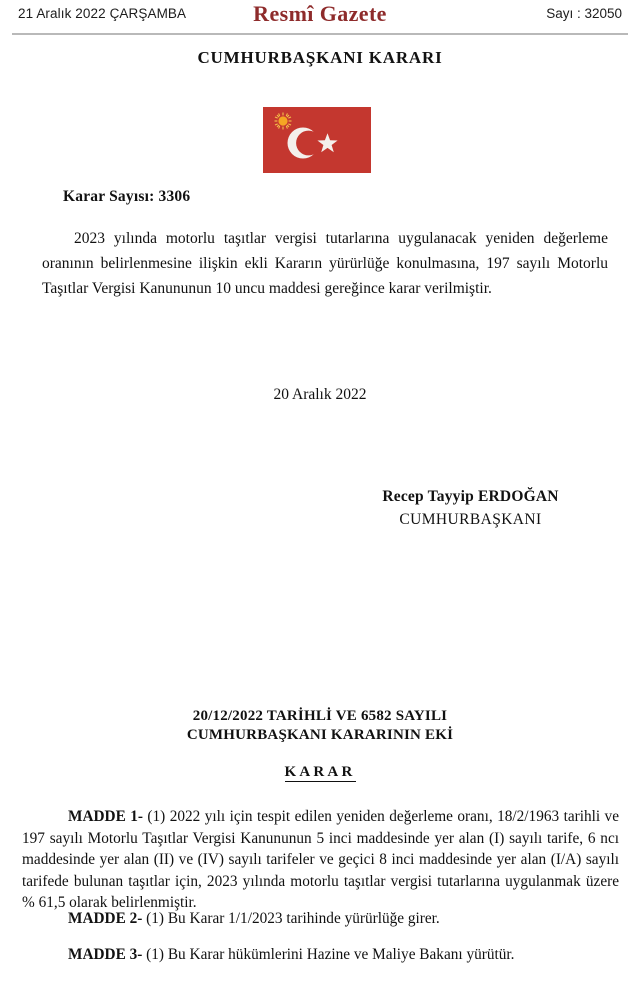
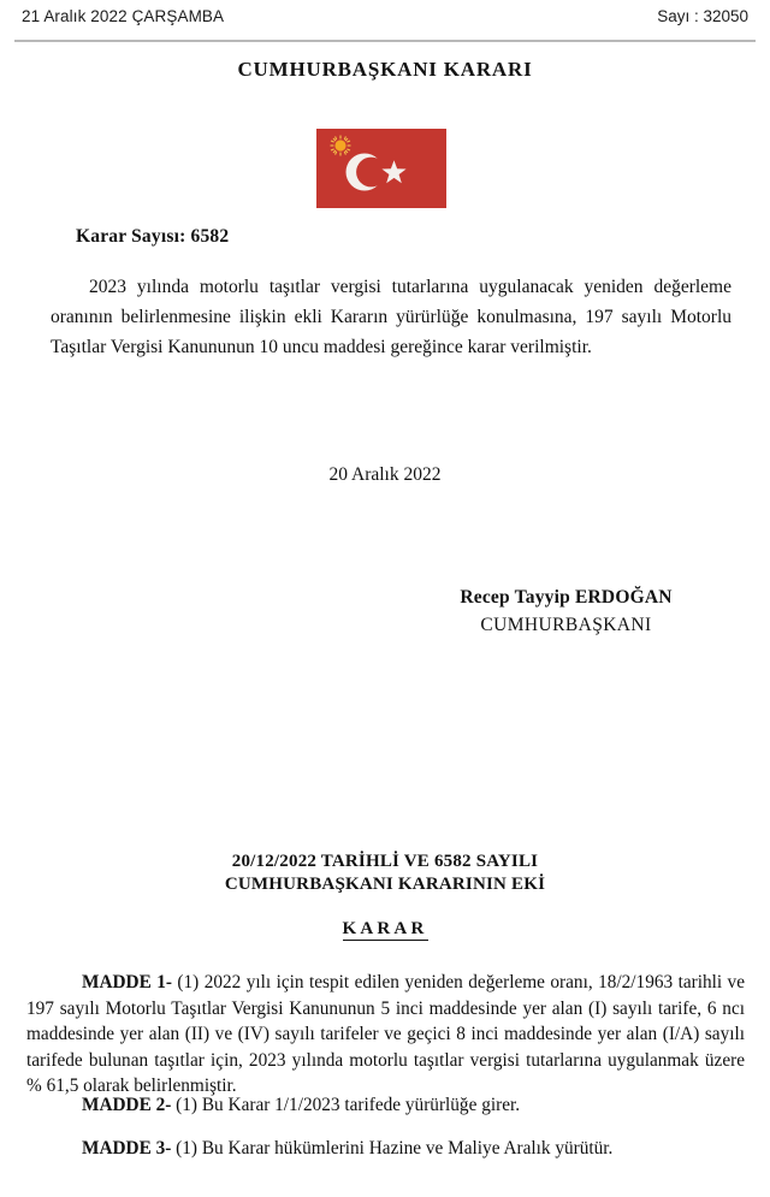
  21 Aralık 2022 ÇARŞAMBA
- Resmî Gazete
  Sayı : 32050
  CUMHURBAŞKANI KARARI
- Karar Sayısı: 3306
+ Karar Sayısı: 6582
  2023 yılında motorlu taşıtlar vergisi tutarlarına uygulanacak yeniden değerleme oranının belirlenmesine ilişkin ekli Kararın yürürlüğe konulmasına, 197 sayılı Motorlu Taşıtlar Vergisi Kanununun 10 uncu maddesi gereğince karar verilmiştir.
  20 Aralık 2022
  Recep Tayyip ERDOĞAN
  CUMHURBAŞKANI
  20/12/2022 TARİHLİ VE 6582 SAYILI
  CUMHURBAŞKANI KARARININ EKİ
  KARAR
  MADDE 1- (1) 2022 yılı için tespit edilen yeniden değerleme oranı, 18/2/1963 tarihli ve 197 sayılı Motorlu Taşıtlar Vergisi Kanununun 5 inci maddesinde yer alan (I) sayılı tarife, 6 ncı maddesinde yer alan (II) ve (IV) sayılı tarifeler ve geçici 8 inci maddesinde yer alan (I/A) sayılı tarifede bulunan taşıtlar için, 2023 yılında motorlu taşıtlar vergisi tutarlarına uygulanmak üzere % 61,5 olarak belirlenmiştir.
- MADDE 2- (1) Bu Karar 1/1/2023 tarihinde yürürlüğe girer.
+ MADDE 2- (1) Bu Karar 1/1/2023 tarifede yürürlüğe girer.
- MADDE 3- (1) Bu Karar hükümlerini Hazine ve Maliye Bakanı yürütür.
+ MADDE 3- (1) Bu Karar hükümlerini Hazine ve Maliye Aralık yürütür.
